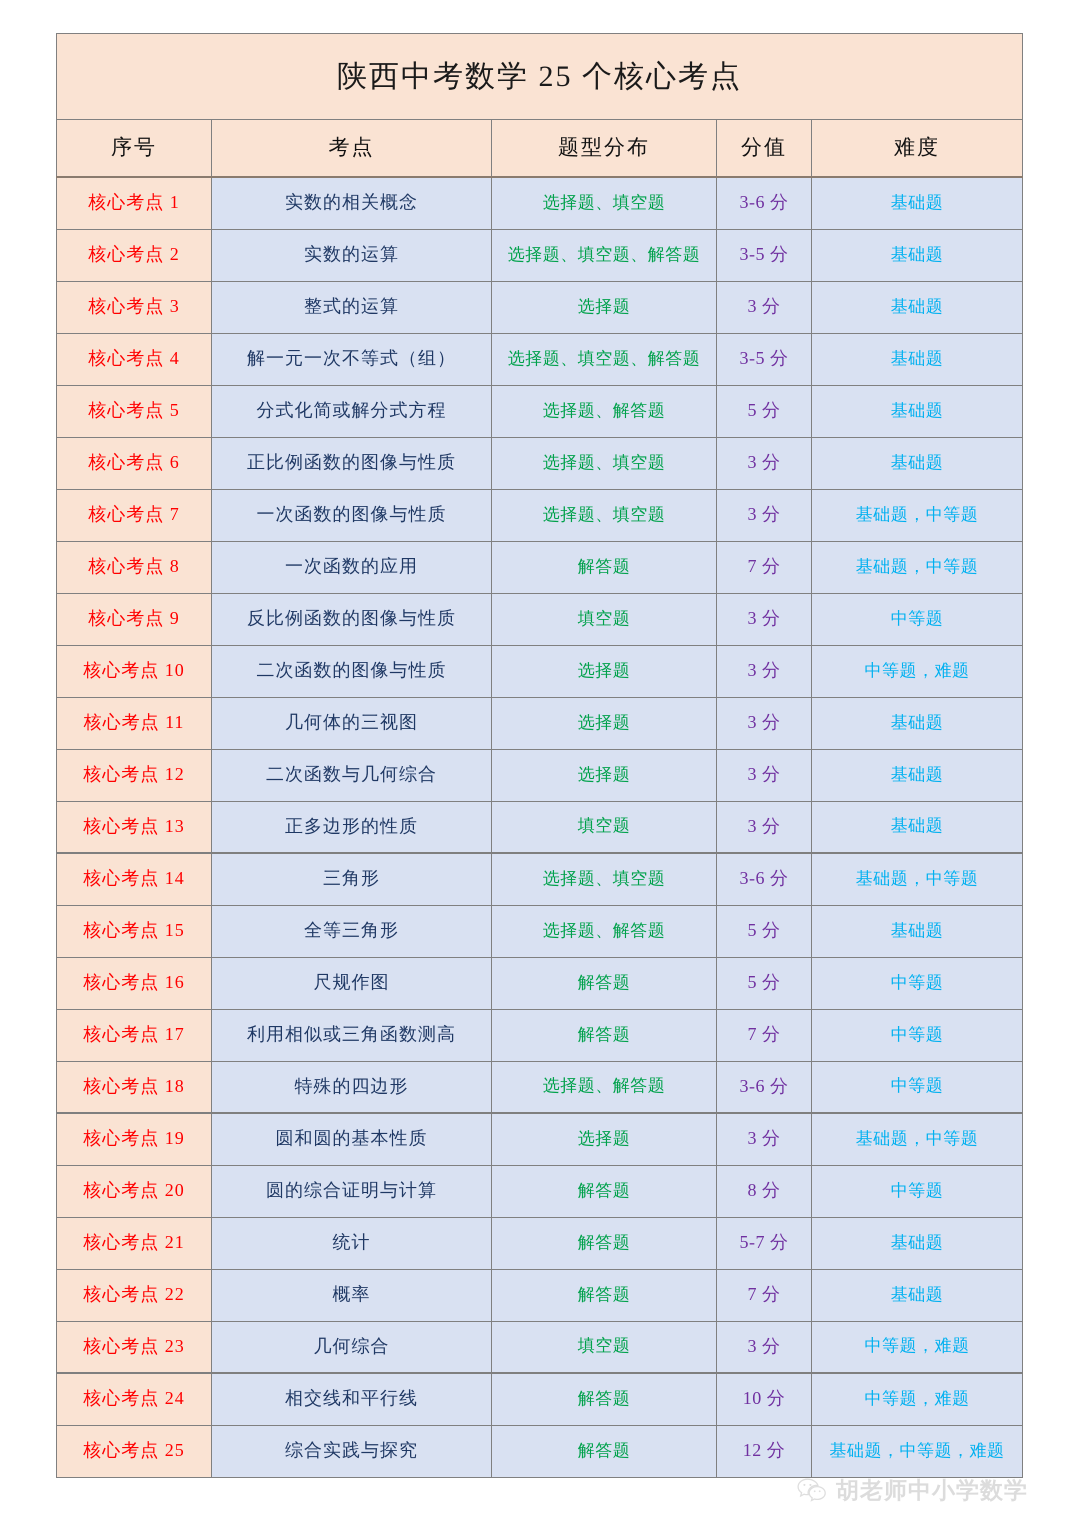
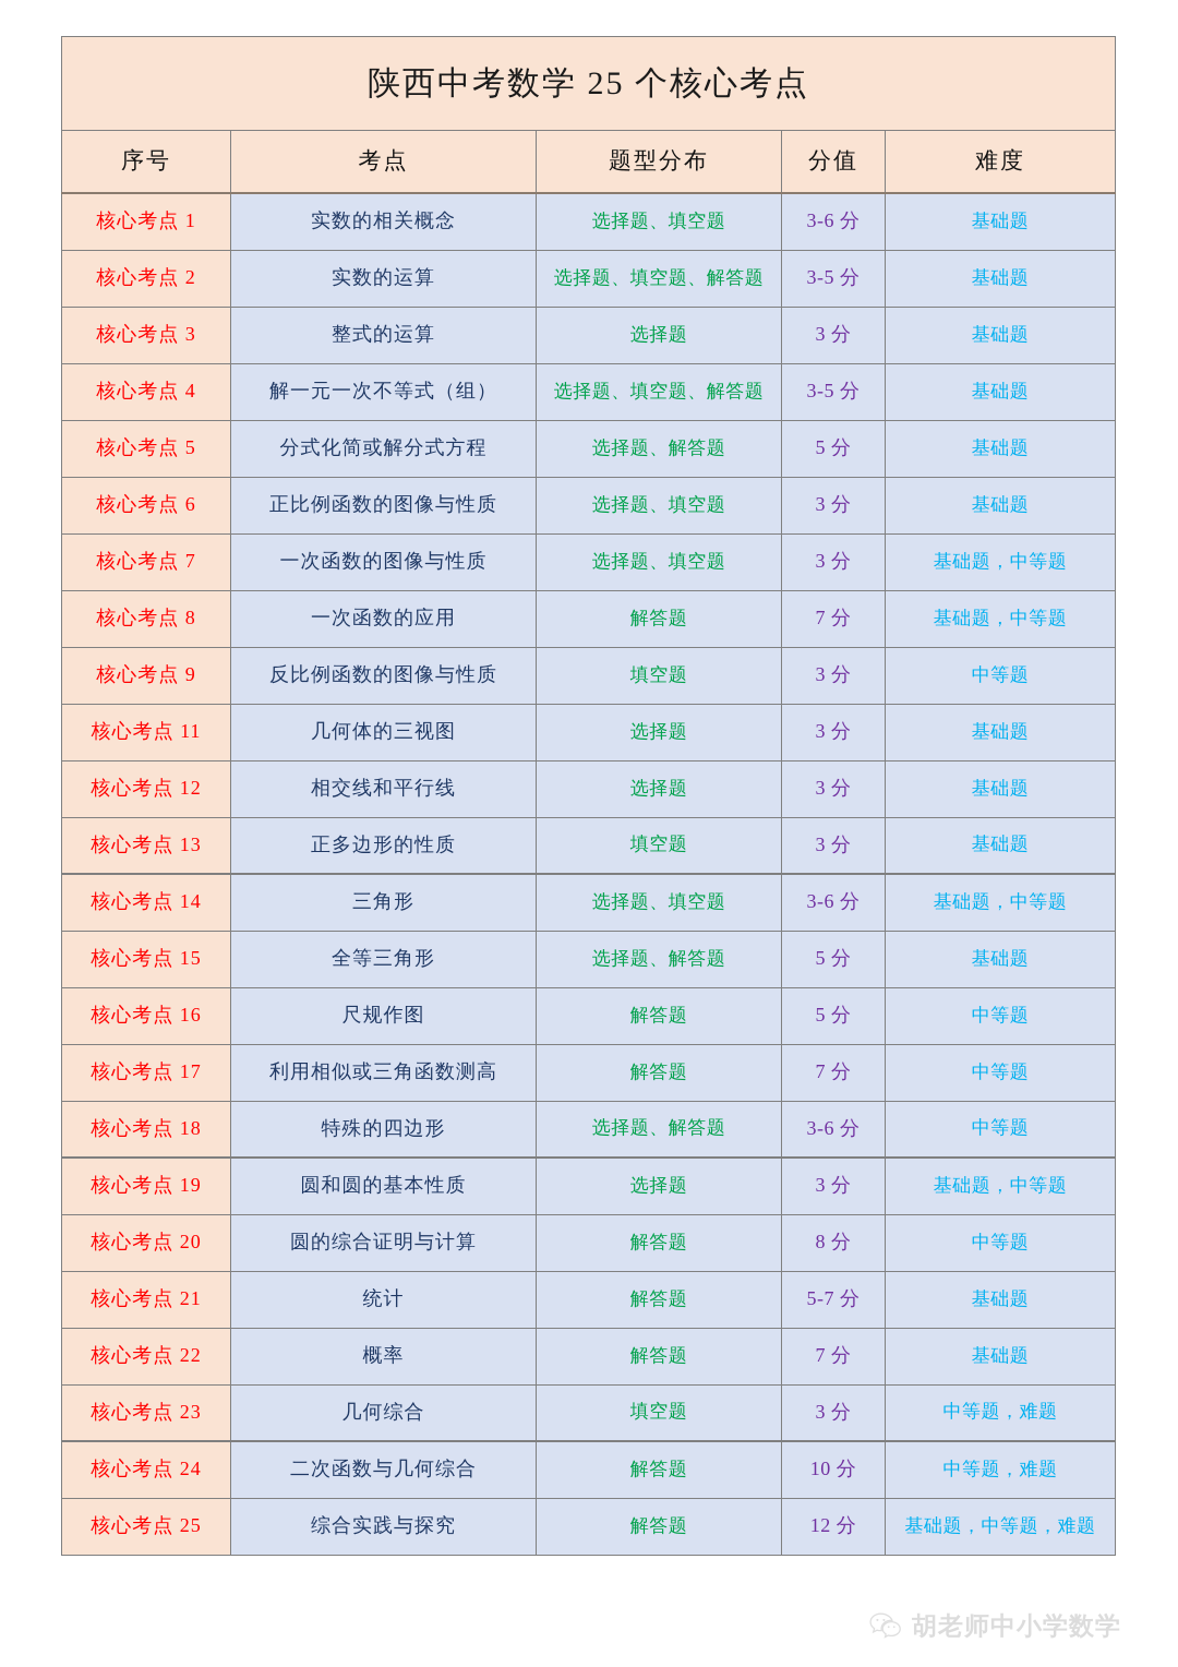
  陕西中考数学 25 个核心考点
  序号	考点	题型分布	分值	难度
  核心考点 1	实数的相关概念	选择题、填空题	3-6 分	基础题
  核心考点 2	实数的运算	选择题、填空题、解答题	3-5 分	基础题
  核心考点 3	整式的运算	选择题	3 分	基础题
  核心考点 4	解一元一次不等式（组）	选择题、填空题、解答题	3-5 分	基础题
  核心考点 5	分式化简或解分式方程	选择题、解答题	5 分	基础题
  核心考点 6	正比例函数的图像与性质	选择题、填空题	3 分	基础题
  核心考点 7	一次函数的图像与性质	选择题、填空题	3 分	基础题，中等题
  核心考点 8	一次函数的应用	解答题	7 分	基础题，中等题
  核心考点 9	反比例函数的图像与性质	填空题	3 分	中等题
- 核心考点 10	二次函数的图像与性质	选择题	3 分	中等题，难题
  核心考点 11	几何体的三视图	选择题	3 分	基础题
- 核心考点 12	二次函数与几何综合	选择题	3 分	基础题
+ 核心考点 12	相交线和平行线	选择题	3 分	基础题
  核心考点 13	正多边形的性质	填空题	3 分	基础题
  核心考点 14	三角形	选择题、填空题	3-6 分	基础题，中等题
  核心考点 15	全等三角形	选择题、解答题	5 分	基础题
  核心考点 16	尺规作图	解答题	5 分	中等题
  核心考点 17	利用相似或三角函数测高	解答题	7 分	中等题
  核心考点 18	特殊的四边形	选择题、解答题	3-6 分	中等题
  核心考点 19	圆和圆的基本性质	选择题	3 分	基础题，中等题
  核心考点 20	圆的综合证明与计算	解答题	8 分	中等题
  核心考点 21	统计	解答题	5-7 分	基础题
  核心考点 22	概率	解答题	7 分	基础题
  核心考点 23	几何综合	填空题	3 分	中等题，难题
- 核心考点 24	相交线和平行线	解答题	10 分	中等题，难题
+ 核心考点 24	二次函数与几何综合	解答题	10 分	中等题，难题
  核心考点 25	综合实践与探究	解答题	12 分	基础题，中等题，难题
  胡老师中小学数学
